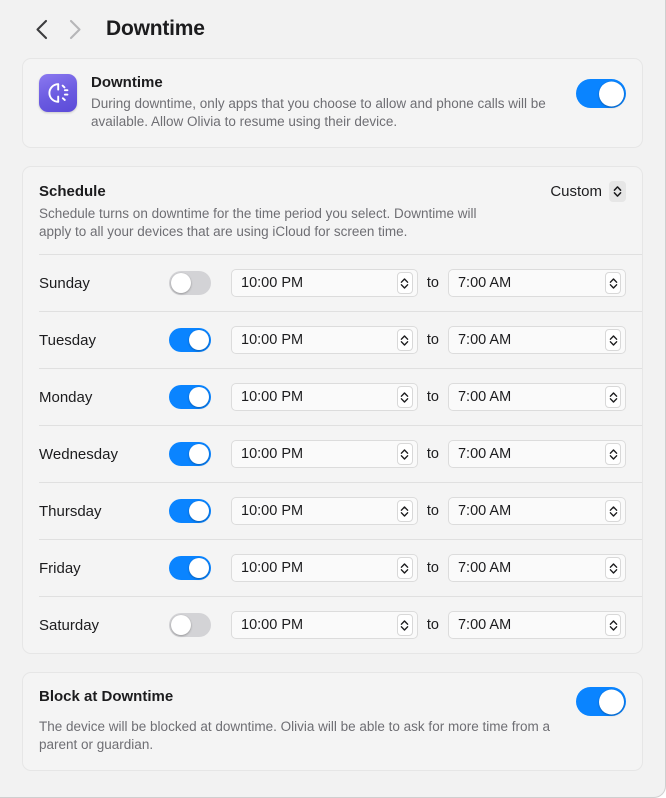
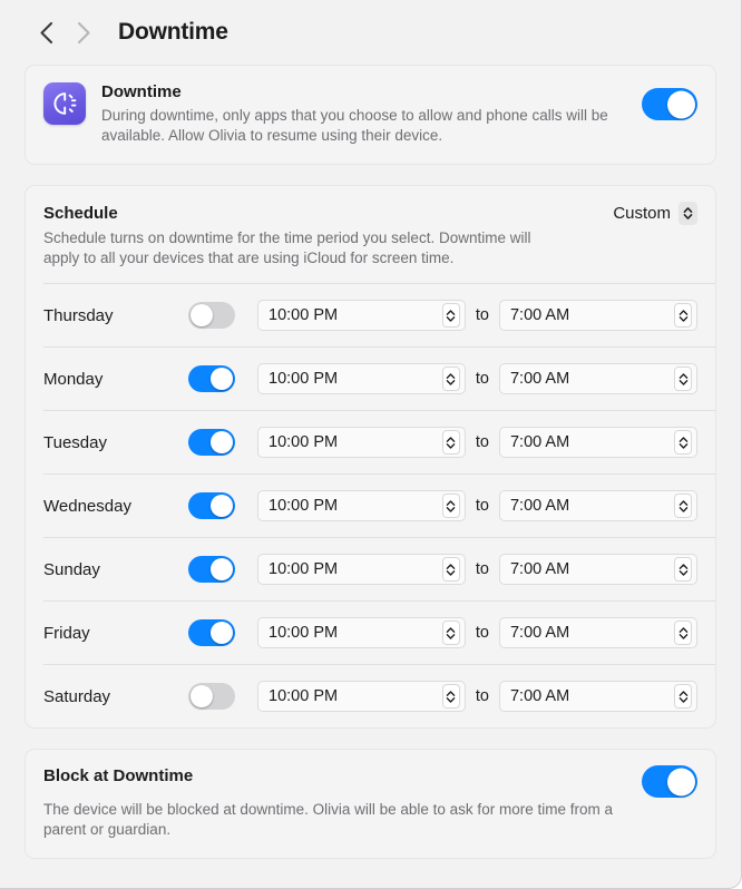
  Downtime
  Downtime
  During downtime, only apps that you choose to allow and phone calls will be available. Allow Olivia to resume using their device.
  Schedule
  Custom
  Schedule turns on downtime for the time period you select. Downtime will apply to all your devices that are using iCloud for screen time.
- Sunday
+ Thursday
  10:00 PM
  to
  7:00 AM
- Tuesday
+ Monday
  10:00 PM
  to
  7:00 AM
- Monday
+ Tuesday
  10:00 PM
  to
  7:00 AM
  Wednesday
  10:00 PM
  to
  7:00 AM
- Thursday
+ Sunday
  10:00 PM
  to
  7:00 AM
  Friday
  10:00 PM
  to
  7:00 AM
  Saturday
  10:00 PM
  to
  7:00 AM
  Block at Downtime
  The device will be blocked at downtime. Olivia will be able to ask for more time from a parent or guardian.
